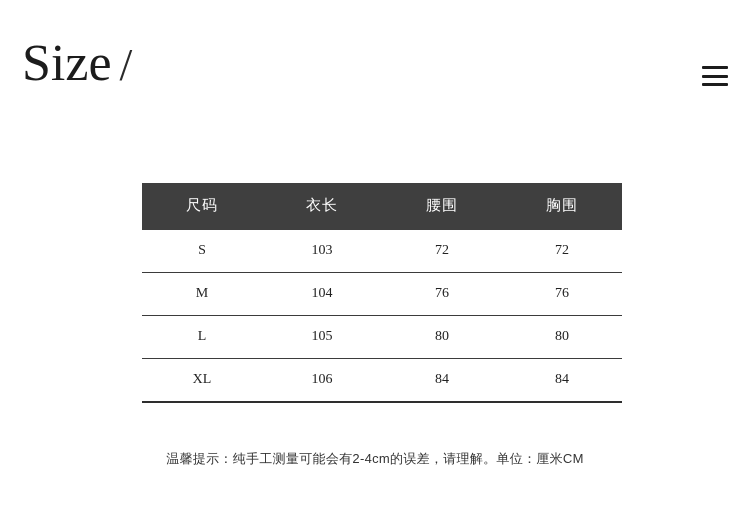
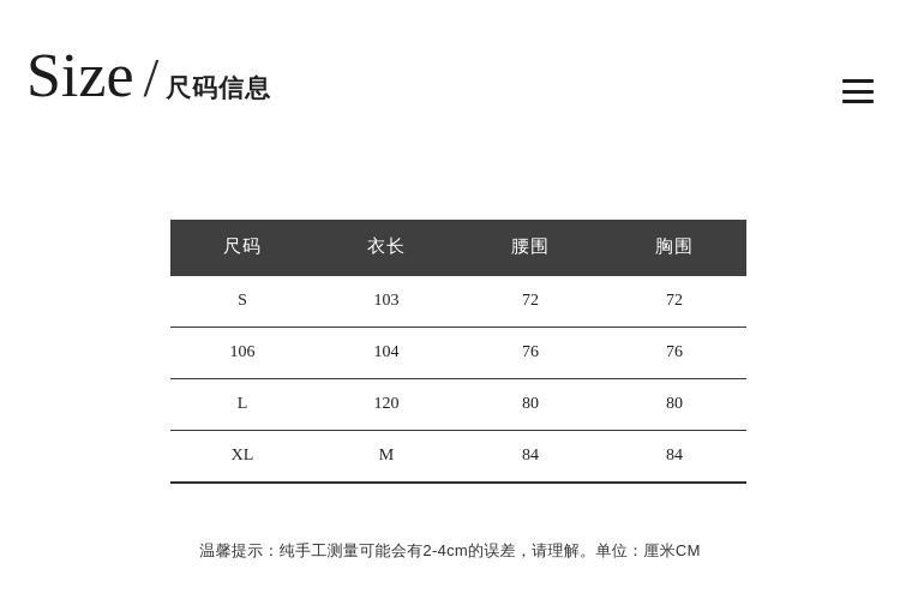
  Size
  /
+ 尺码信息
  尺码	衣长	腰围	胸围
  S	103	72	72
- M	104	76	76
+ 106	104	76	76
- L	105	80	80
+ L	120	80	80
- XL	106	84	84
+ XL	M	84	84
  温馨提示：纯手工测量可能会有2-4cm的误差，请理解。单位：厘米CM
